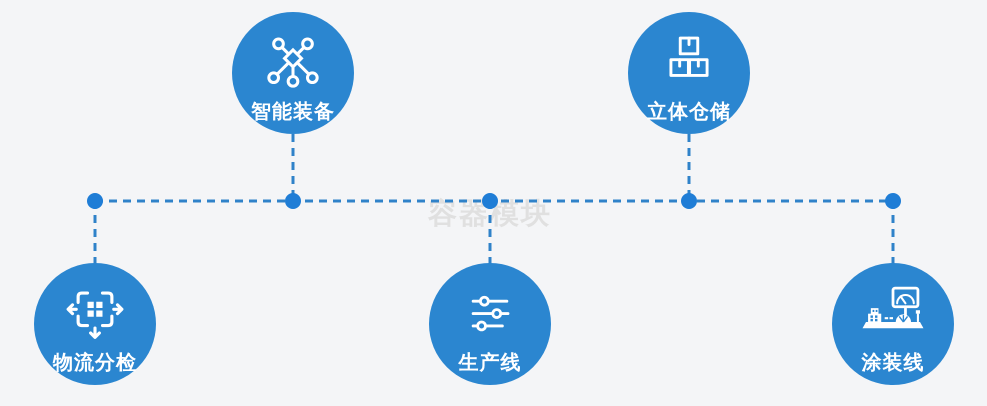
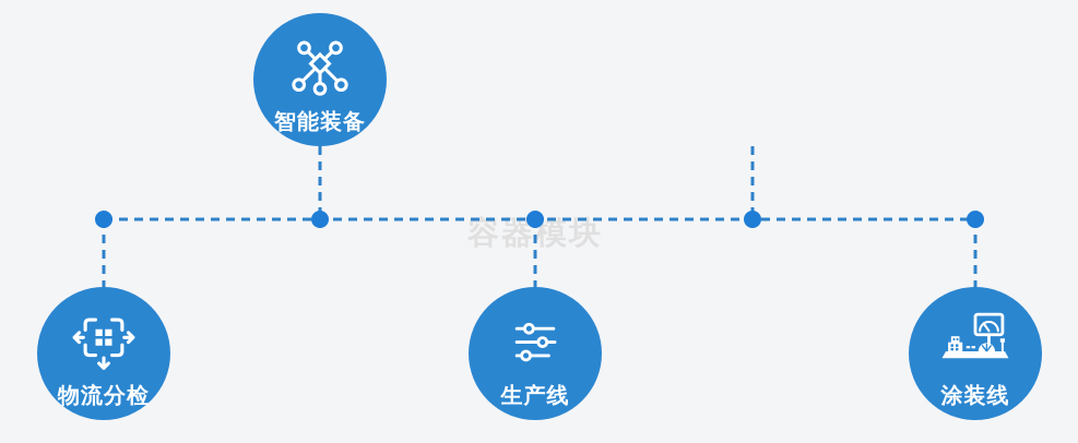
  容器模块
  智能装备
- 立体仓储
  物流分检
  生产线
  涂装线
